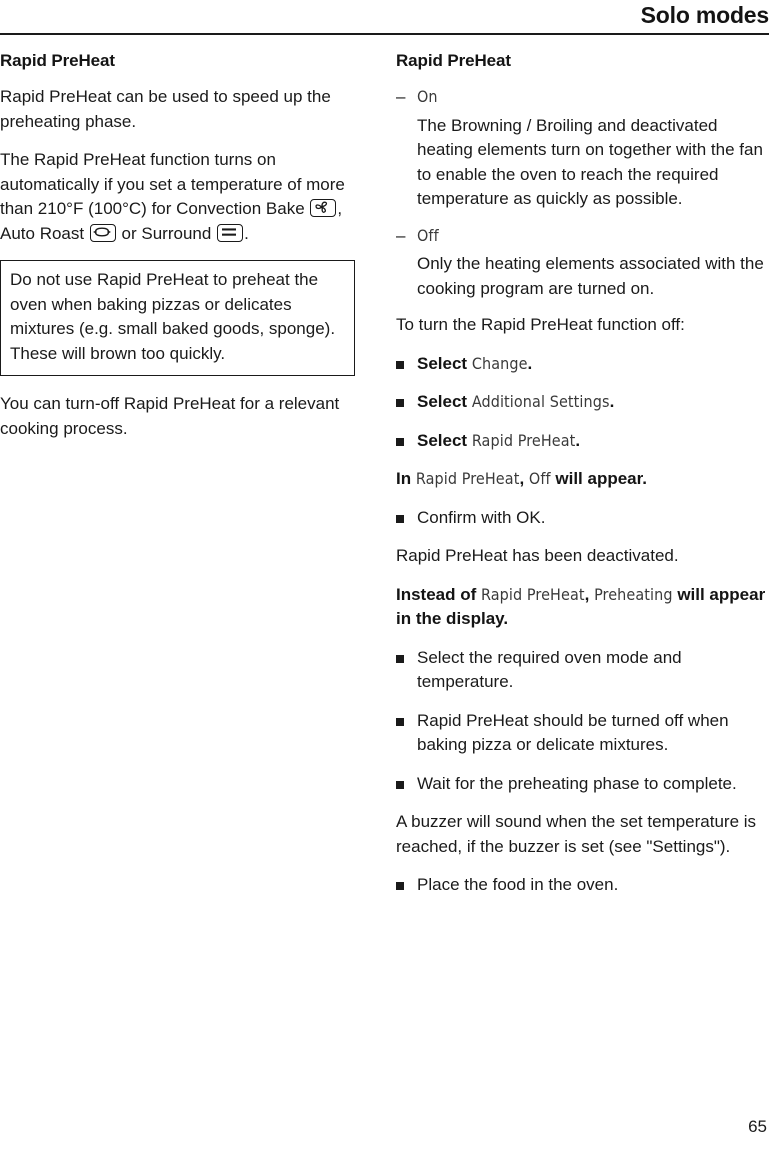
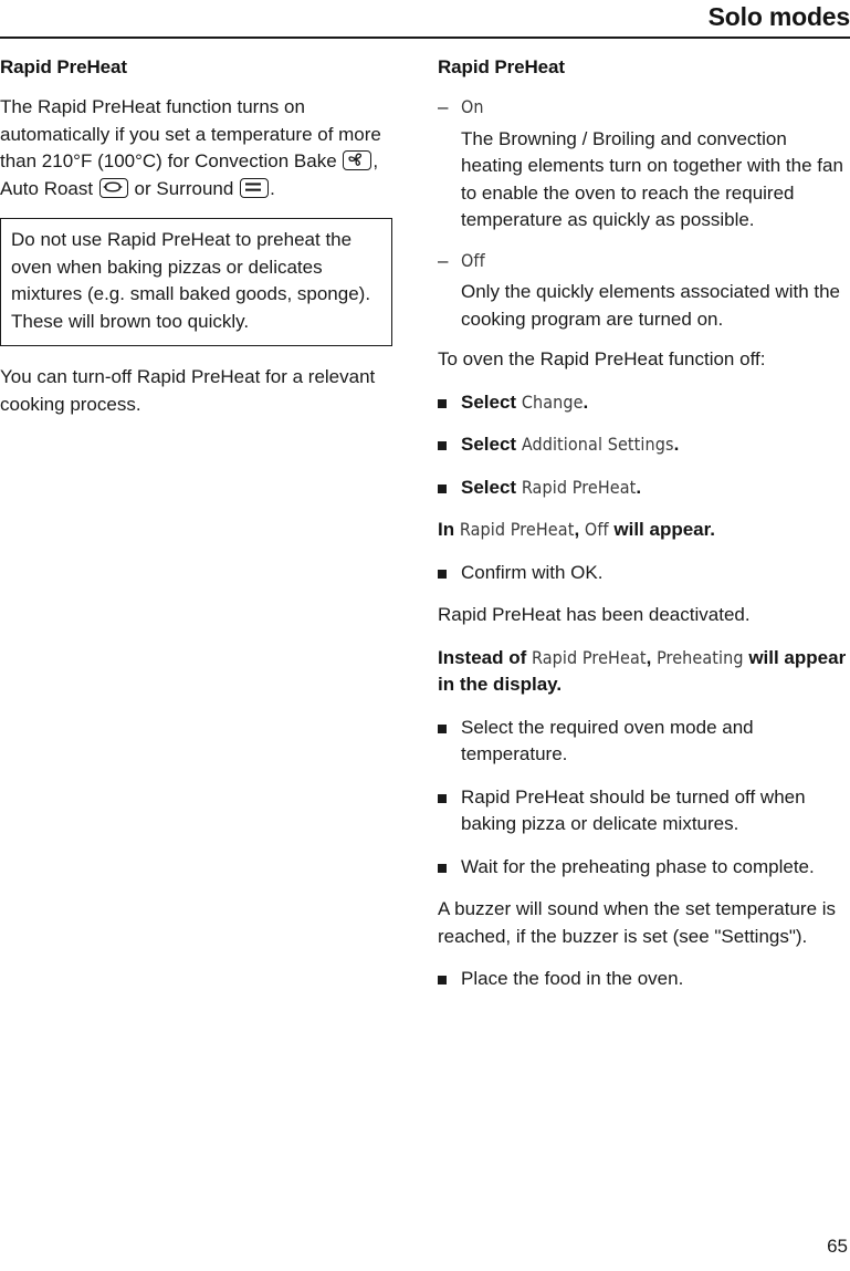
  Solo modes
  Rapid PreHeat
- Rapid PreHeat can be used to speed up the preheating phase.
  The Rapid PreHeat function turns on automatically if you set a temperature of more than 210°F (100°C) for Convection Bake , Auto Roast or Surround .
  Do not use Rapid PreHeat to preheat the oven when baking pizzas or delicates mixtures (e.g. small baked goods, sponge). These will brown too quickly.
  You can turn-off Rapid PreHeat for a relevant cooking process.
  Rapid PreHeat
  –
  On
- The Browning / Broiling and deactivated heating elements turn on together with the fan to enable the oven to reach the required temperature as quickly as possible.
+ The Browning / Broiling and convection heating elements turn on together with the fan to enable the oven to reach the required temperature as quickly as possible.
  –
  Off
- Only the heating elements associated with the cooking program are turned on.
+ Only the quickly elements associated with the cooking program are turned on.
- To turn the Rapid PreHeat function off:
+ To oven the Rapid PreHeat function off:
  Select Change.
  Select Additional Settings.
  Select Rapid PreHeat.
  In Rapid PreHeat, Off will appear.
  Confirm with OK.
  Rapid PreHeat has been deactivated.
  Instead of Rapid PreHeat, Preheating will appear in the display.
  Select the required oven mode and temperature.
  Rapid PreHeat should be turned off when baking pizza or delicate mixtures.
  Wait for the preheating phase to complete.
  A buzzer will sound when the set temperature is reached, if the buzzer is set (see "Settings").
  Place the food in the oven.
  65
